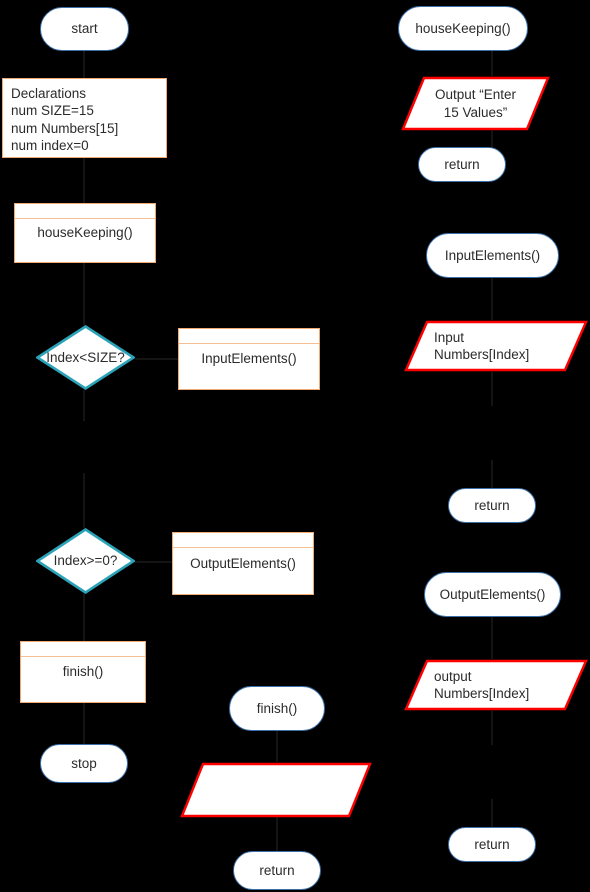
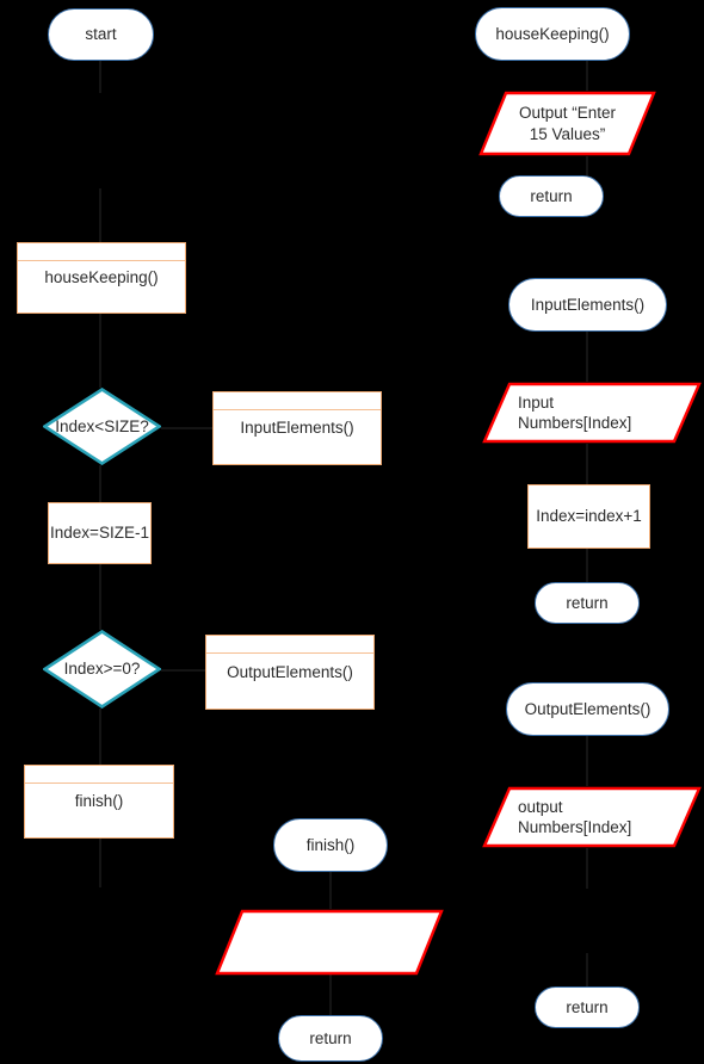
  start
- Declarations
- num SIZE=15
- num Numbers[15]
- num index=0
  houseKeeping()
  Index<SIZE?
+ Index=SIZE-1
  Index>=0?
  finish()
- stop
  InputElements()
  OutputElements()
  finish()
  return
  houseKeeping()
  Output “Enter
  15 Values”
  return
  InputElements()
  Input
  Numbers[Index]
+ Index=index+1
  return
  OutputElements()
  output
  Numbers[Index]
  return
